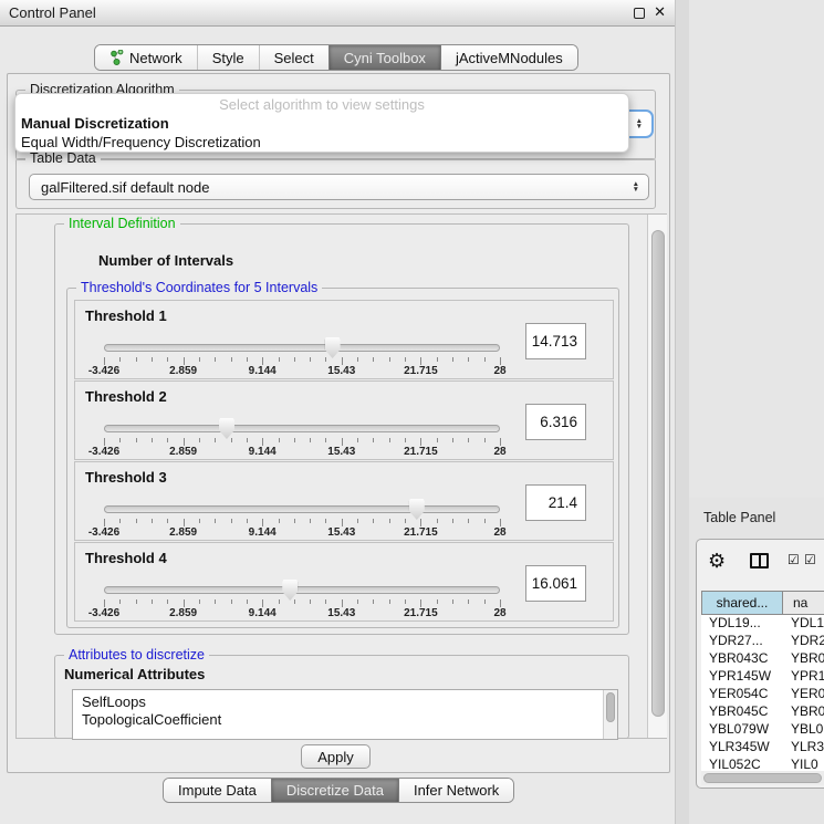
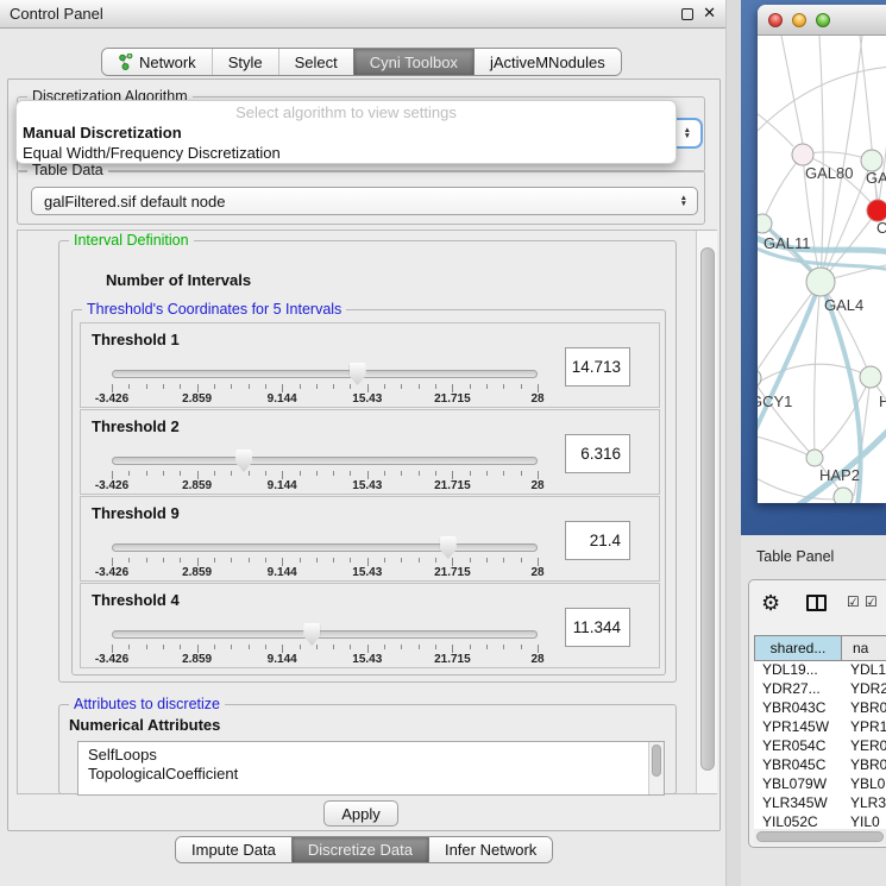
  Control Panel
  ✕
  Network
  Style
  Select
  Cyni Toolbox
  jActiveMNodules
  Discretization Algorithm
  Select algorithm to view settings
  Manual Discretization
  Equal Width/Frequency Discretization
  Table Data
  galFiltered.sif default node
  Interval Definition
  Number of Intervals
  Threshold's Coordinates for 5 Intervals
  Threshold 1
  -3.426
  2.859
  9.144
  15.43
  21.715
  28
  14.713
  Threshold 2
  -3.426
  2.859
  9.144
  15.43
  21.715
  28
  6.316
- Threshold 3
+ Threshold 9
  -3.426
  2.859
  9.144
  15.43
  21.715
  28
  21.4
  Threshold 4
  -3.426
  2.859
  9.144
  15.43
  21.715
  28
- 16.061
+ 11.344
  Attributes to discretize
  Numerical Attributes
  SelfLoops
  TopologicalCoefficient
  Apply
  Impute Data
  Discretize Data
  Infer Network
+ GAL80
+ GA
+ C
+ GAL11
+ GAL4
+ GCY1
+ H
+ HAP2
  Table Panel
  ⚙
  ☑
  ☑
  shared...
  na
  YDL19...
  YDL1
  YDR27...
  YDR2
  YBR043C
  YBR0
  YPR145W
  YPR1
  YER054C
  YER0
  YBR045C
  YBR0
  YBL079W
  YBL0
  YLR345W
  YLR3
  YIL052C
  YIL0
